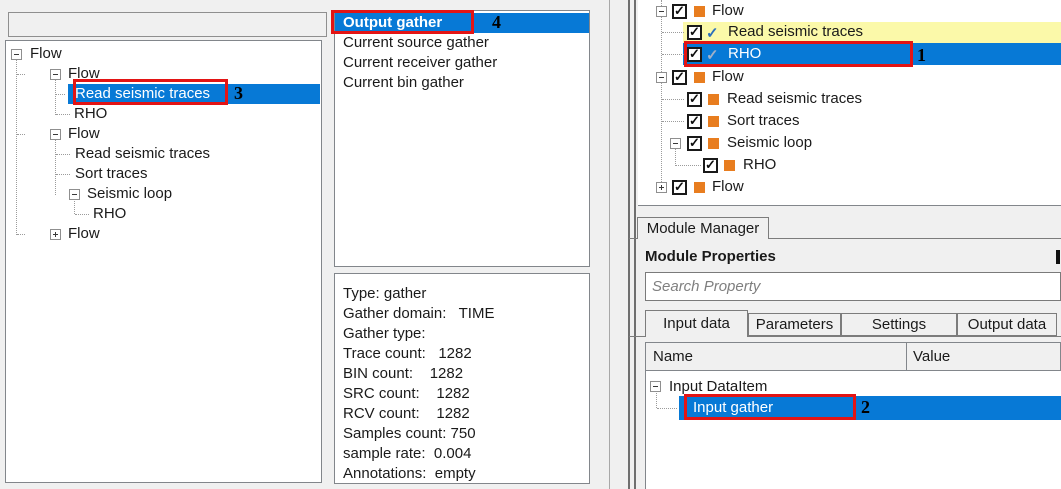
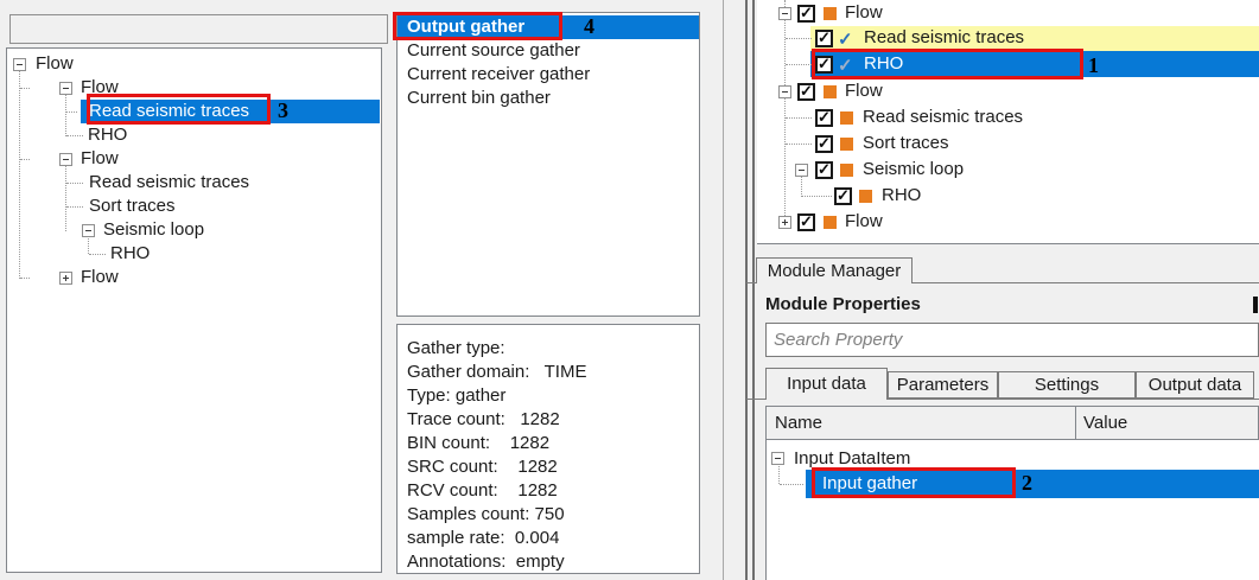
  Flow
  Flow
  Read seismic traces
  RHO
  Flow
  Read seismic traces
  Sort traces
  Seismic loop
  RHO
  Flow
  Output gather
  Current source gather
  Current receiver gather
  Current bin gather
- Type: gather
+ Gather type:
  Gather domain: TIME
- Gather type:
+ Type: gather
  Trace count: 1282
  BIN count: 1282
  SRC count: 1282
  RCV count: 1282
  Samples count: 750
  sample rate: 0.004
  Annotations: empty
  Flow
  ✓
  Read seismic traces
  ✓
  RHO
  Flow
  Read seismic traces
  Sort traces
  Seismic loop
  RHO
  Flow
  Module Manager
  Module Properties
  Search Property
  Input data
  Parameters
  Settings
  Output data
  Name
  Value
  Input DataItem
  Input gather
  1
  2
  3
  4
